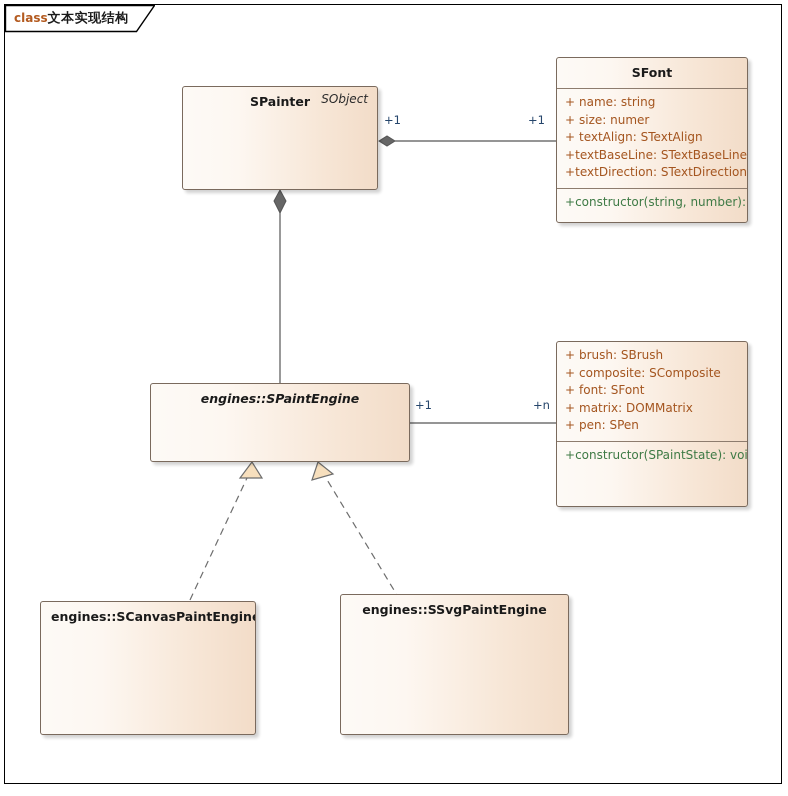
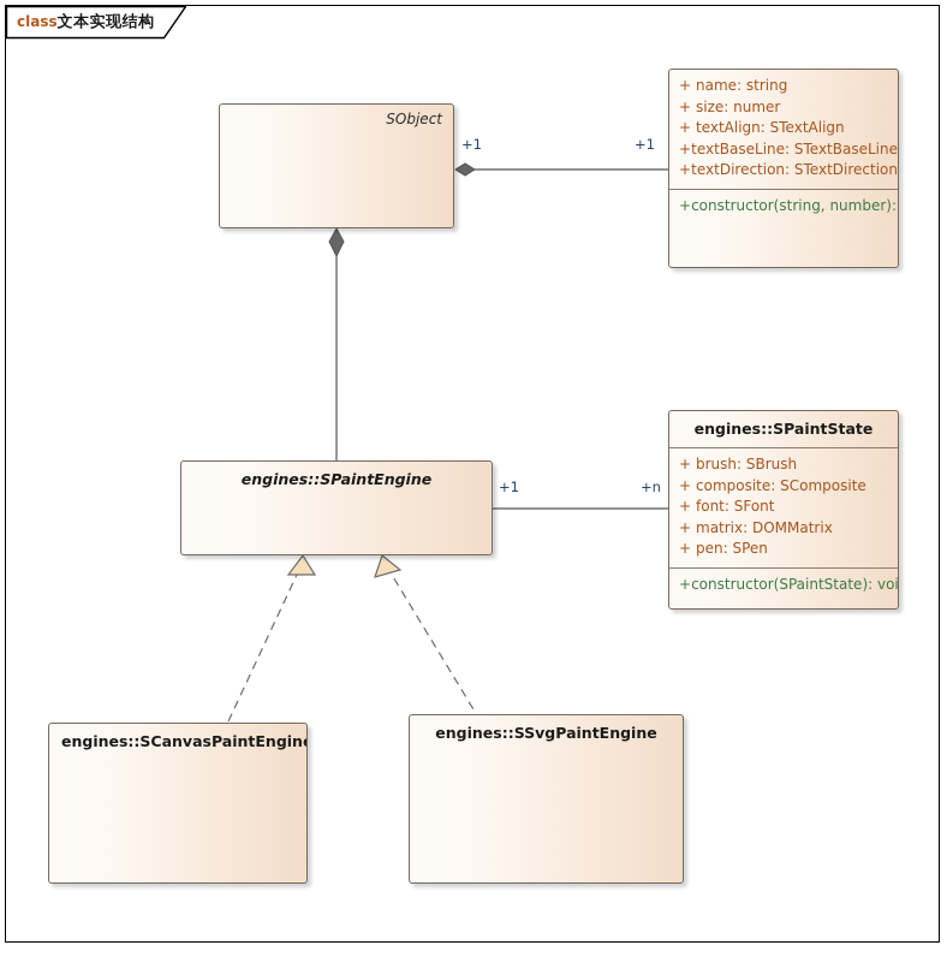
  class文本实现结构
  +1
  +1
  +1
  +n
  SObject
- SPainter
- SFont
  +
  name: string
  +
  size: numer
  +
  textAlign: STextAlign
  +
  textBaseLine: STextBaseLine
  +
  textDirection: STextDirection
  +
  constructor(string, number):
  engines::SPaintEngine
+ engines::SPaintState
  +
  brush: SBrush
  +
  composite: SComposite
  +
  font: SFont
  +
  matrix: DOMMatrix
  +
  pen: SPen
  +
  constructor(SPaintState): voi
  engines::SCanvasPaintEngin
  engines::SSvgPaintEngine
